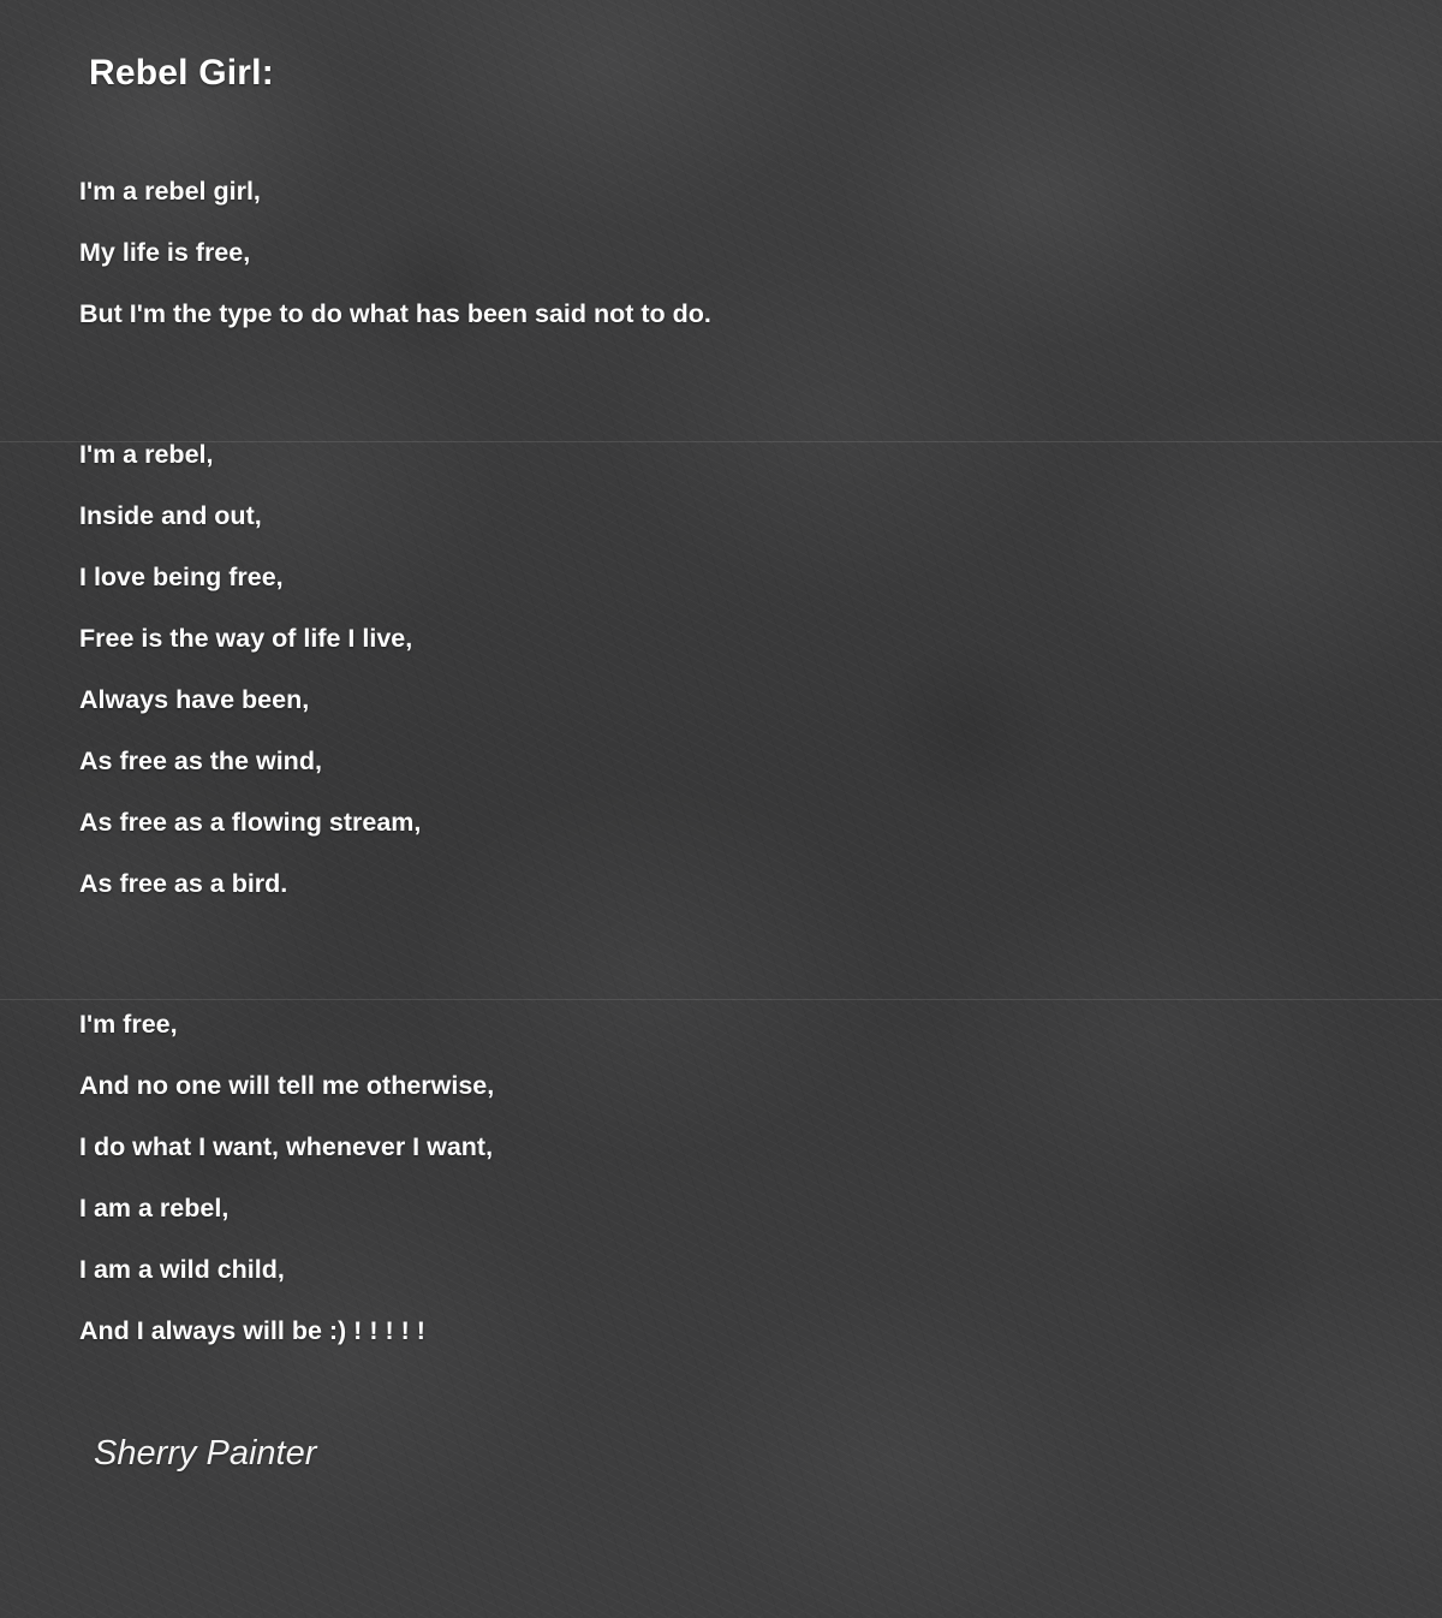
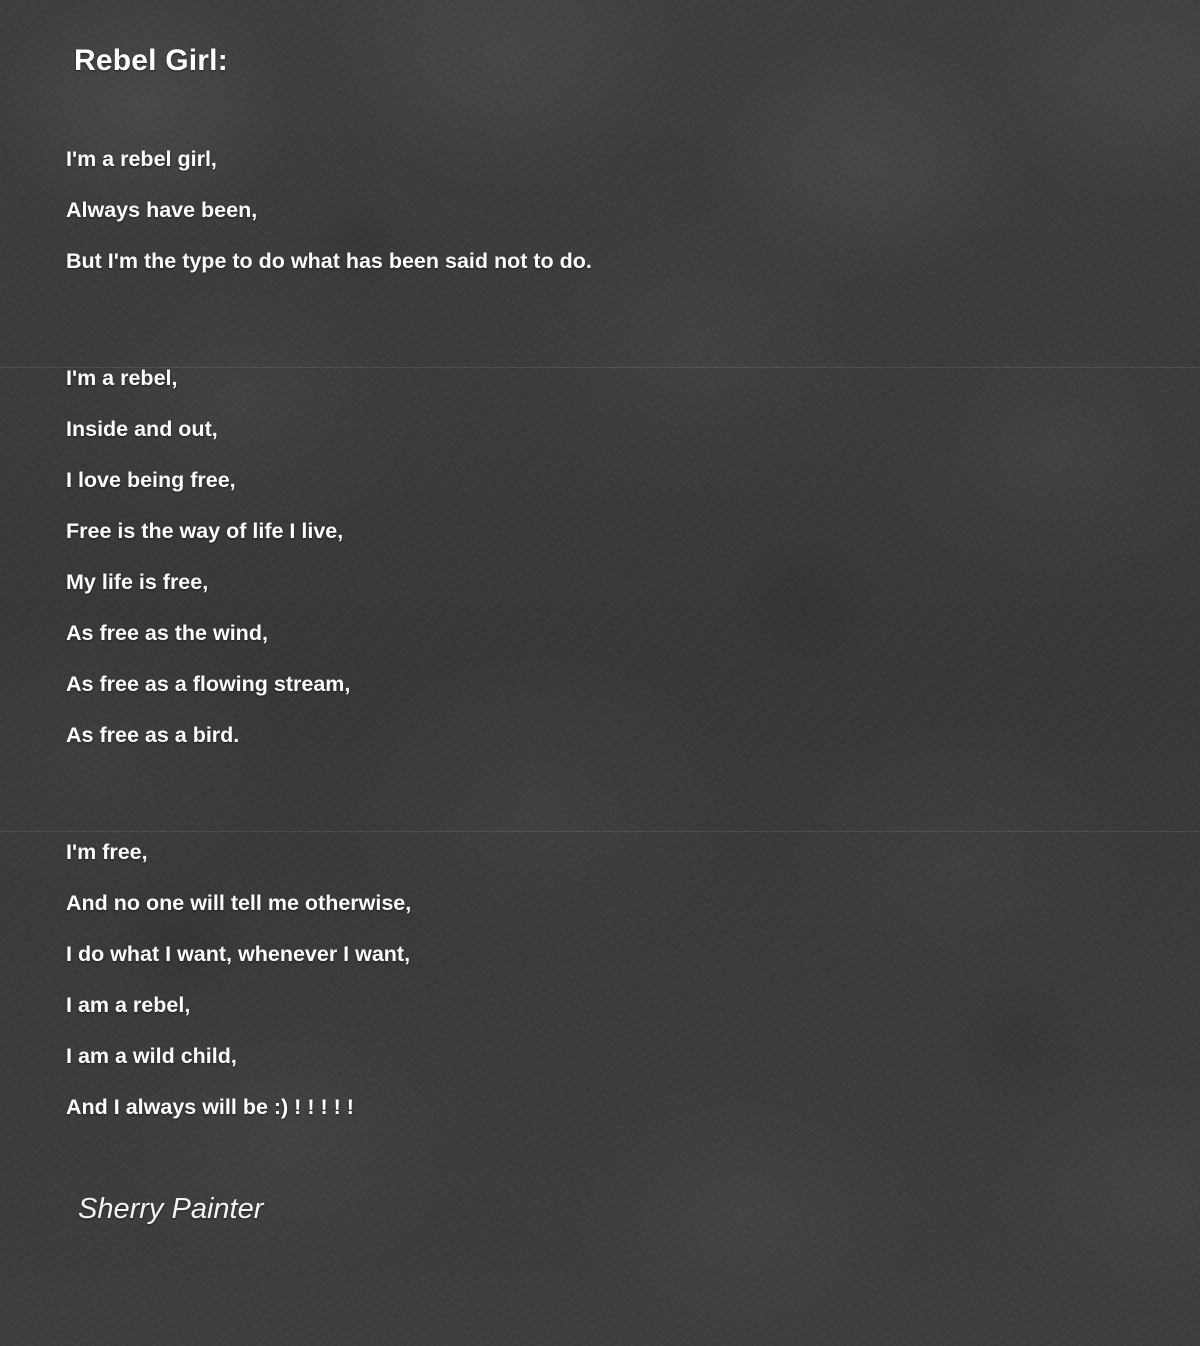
  Rebel Girl:
  I'm a rebel girl,
- My life is free,
+ Always have been,
  But I'm the type to do what has been said not to do.
  I'm a rebel,
  Inside and out,
  I love being free,
  Free is the way of life I live,
- Always have been,
+ My life is free,
  As free as the wind,
  As free as a flowing stream,
  As free as a bird.
  I'm free,
  And no one will tell me otherwise,
  I do what I want, whenever I want,
  I am a rebel,
  I am a wild child,
  And I always will be :) ! ! ! ! !
  Sherry Painter
